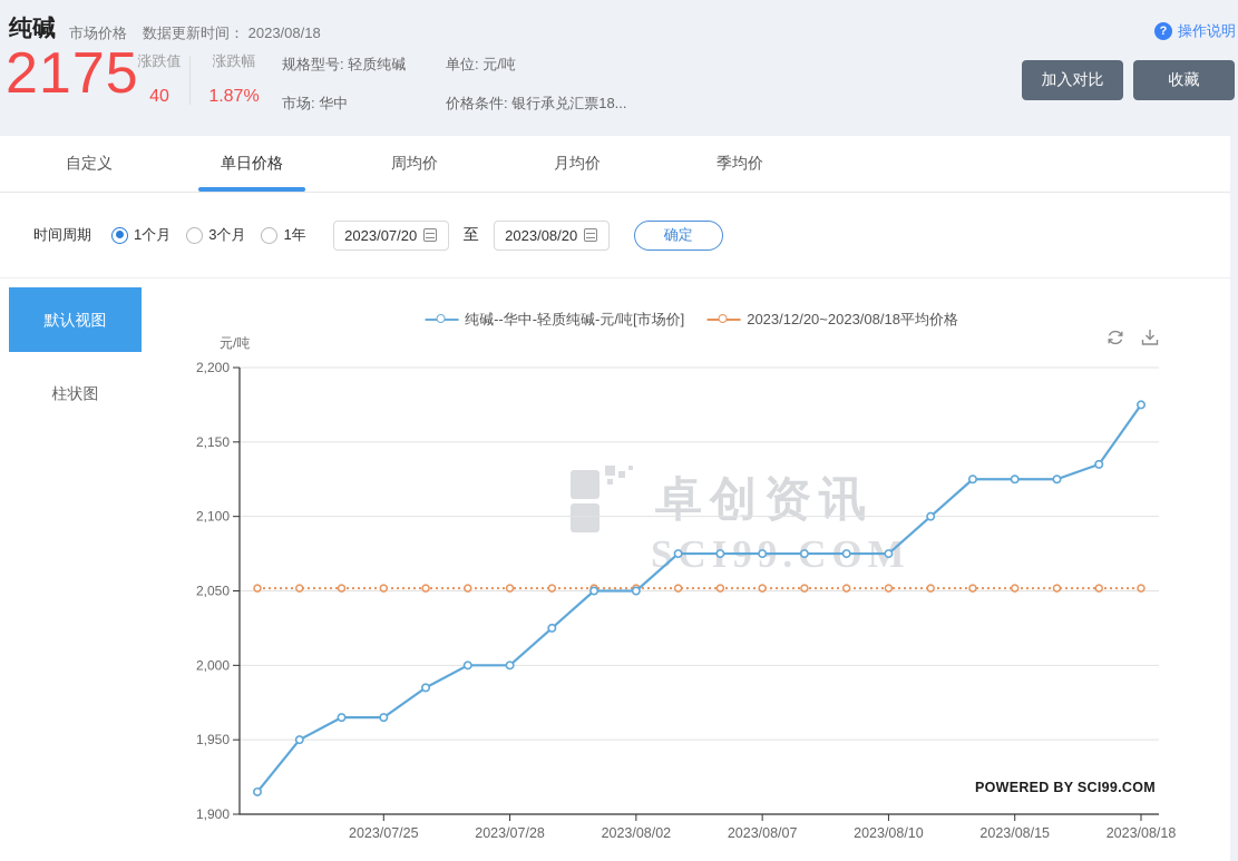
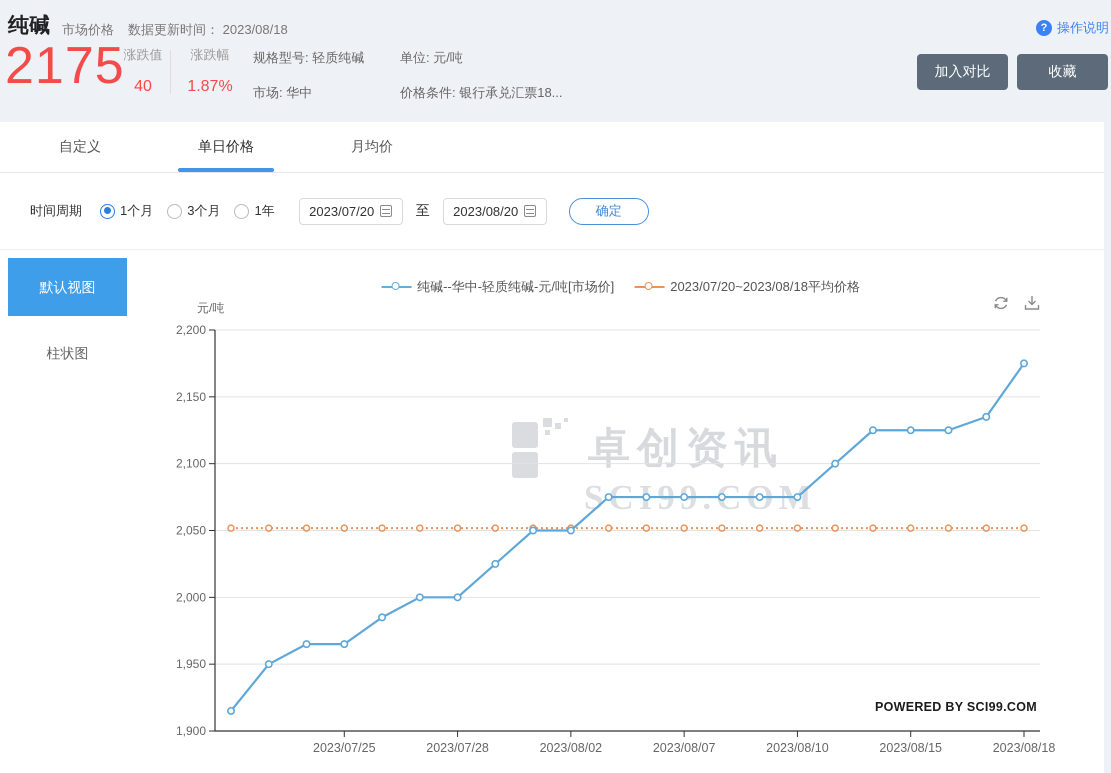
  纯碱
  市场价格
  数据更新时间： 2023/08/18
  2175
  涨跌值
  40
  涨跌幅
  1.87%
  规格型号: 轻质纯碱
  市场: 华中
  单位: 元/吨
  价格条件: 银行承兑汇票18...
  ?
  操作说明
  加入对比
  收藏
  自定义
  单日价格
- 周均价
  月均价
- 季均价
  时间周期
  1个月
  3个月
  1年
  2023/07/20
  至
  2023/08/20
  确定
  默认视图
  柱状图
  纯碱--华中-轻质纯碱-元/吨[市场价]
- 2023/12/20~2023/08/18平均价格
+ 2023/07/20~2023/08/18平均价格
  元/吨
  卓创资讯
  2,200
  2,150
  2,100
  2,050
  2,000
  1,950
  1,900
  2023/07/25
  2023/07/28
  2023/08/02
  2023/08/07
  2023/08/10
  2023/08/15
  2023/08/18
  POWERED BY SCI99.COM
